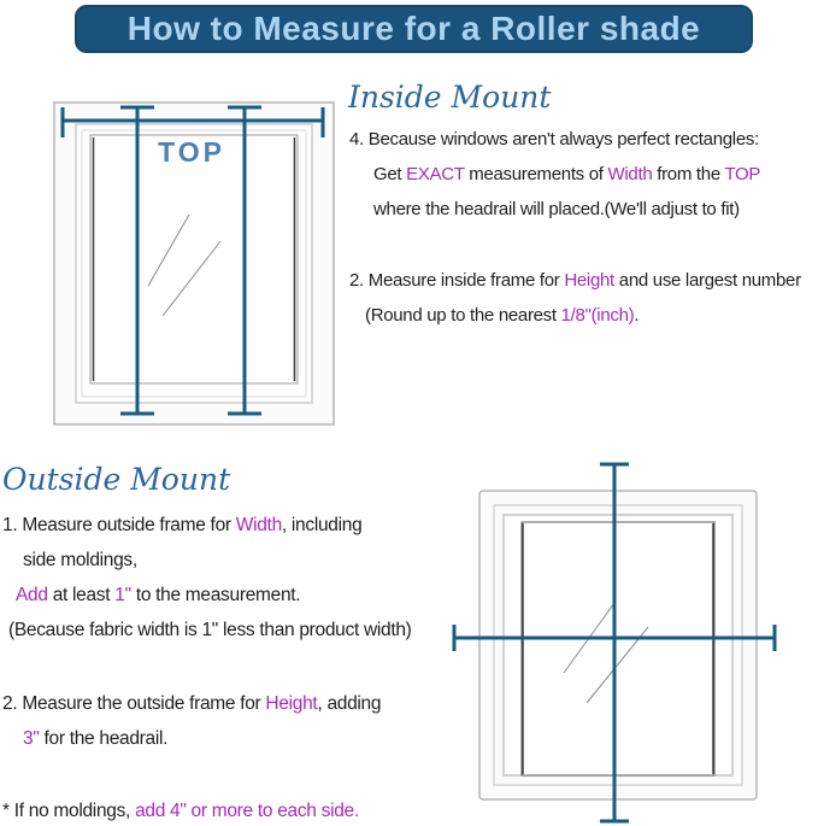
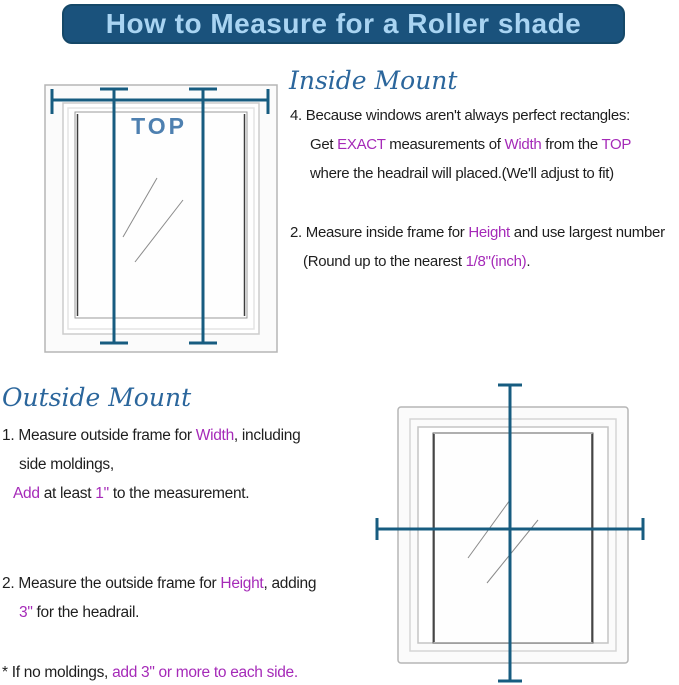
  How to Measure for a Roller shade
  TOP
  Inside Mount
  4. Because windows aren't always perfect rectangles:
  Get EXACT measurements of Width from the TOP
  where the headrail will placed.(We'll adjust to fit)
  2. Measure inside frame for Height and use largest number
  (Round up to the nearest 1/8"(inch).
  Outside Mount
  1. Measure outside frame for Width, including
  side moldings,
  Add at least 1" to the measurement.
- (Because fabric width is 1" less than product width)
  2. Measure the outside frame for Height, adding
  3" for the headrail.
- * If no moldings, add 4" or more to each side.
+ * If no moldings, add 3" or more to each side.
